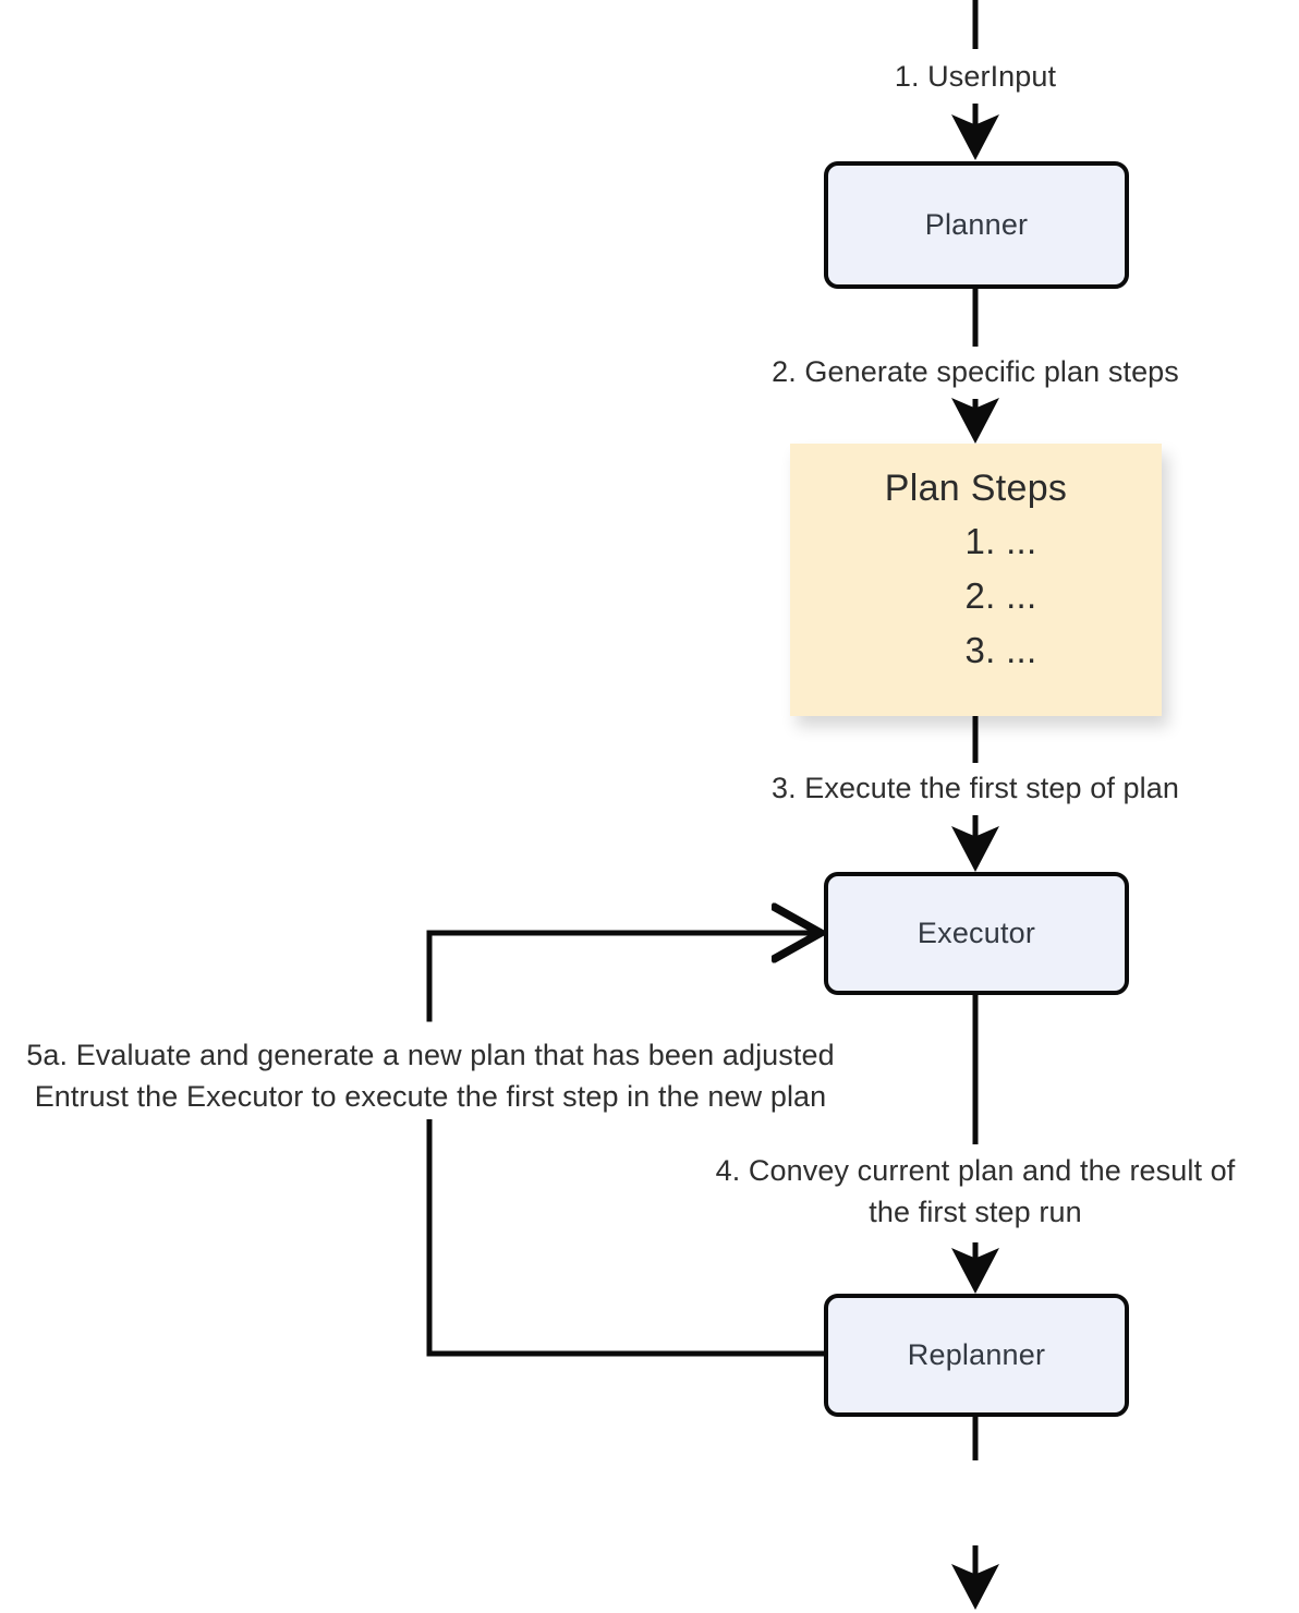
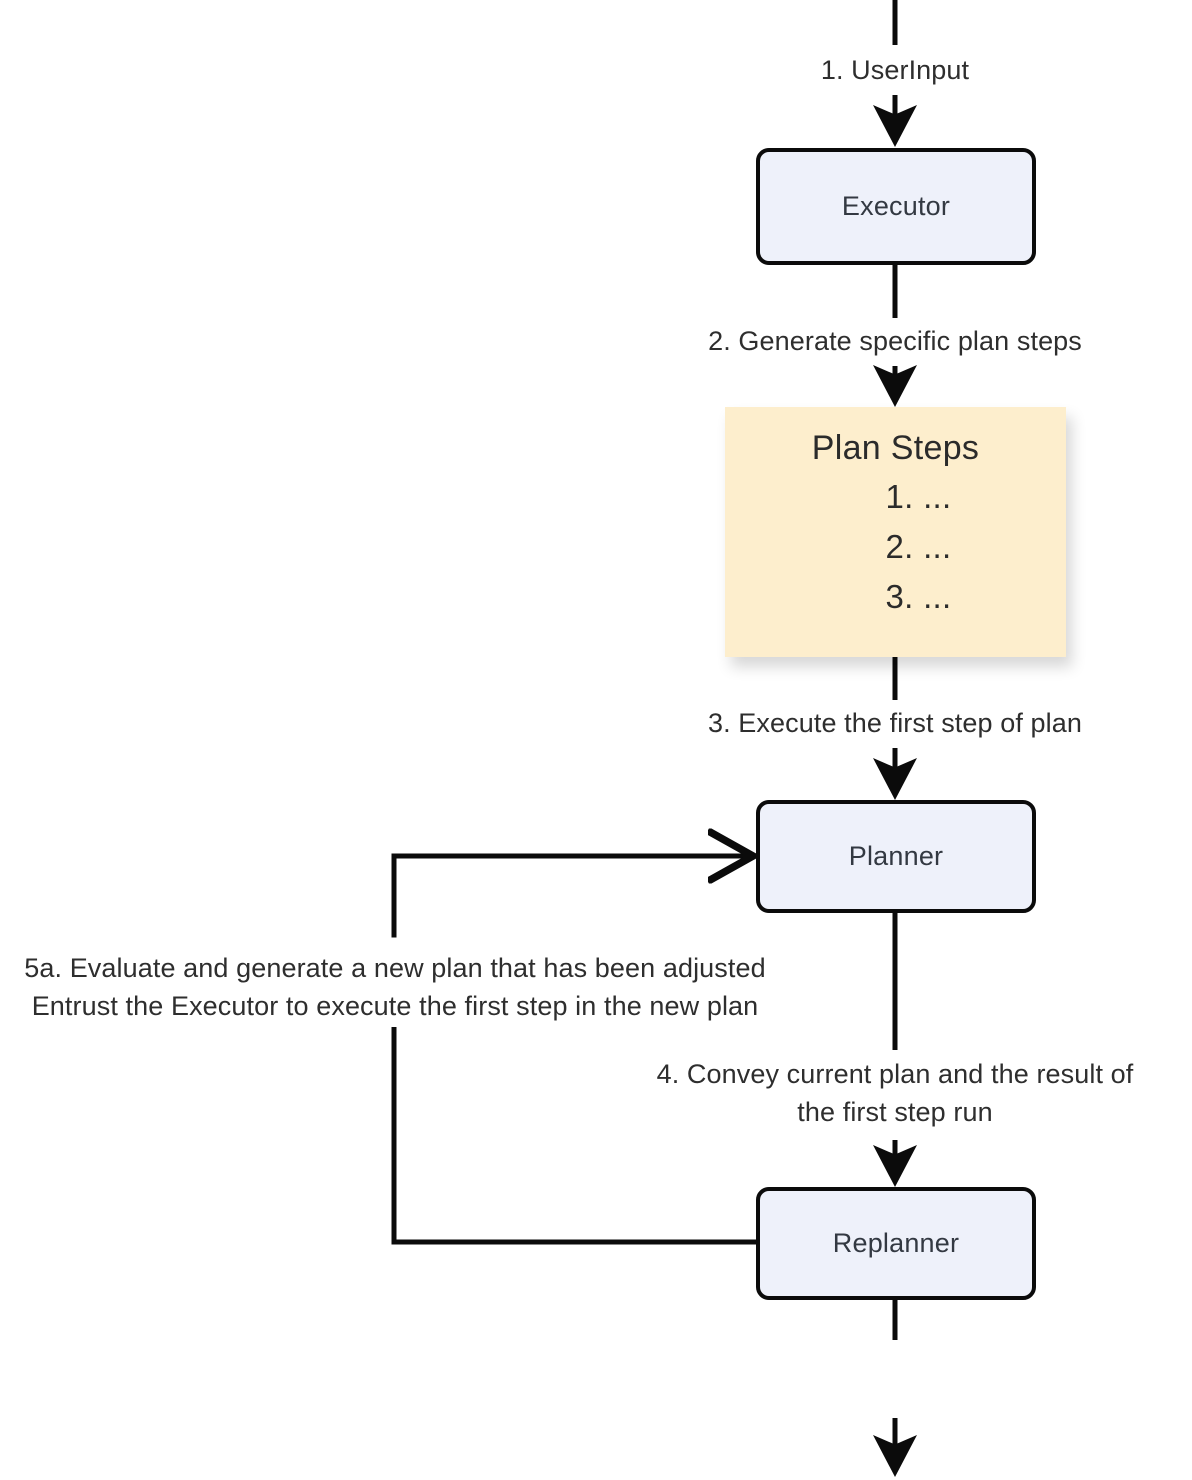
  1. UserInput
- Planner
+ Executor
  2. Generate specific plan steps
  Plan Steps
  1. ...
  2. ...
  3. ...
  3. Execute the first step of plan
- Executor
+ Planner
  5a. Evaluate and generate a new plan that has been adjusted
  Entrust the Executor to execute the first step in the new plan
  4. Convey current plan and the result of
  the first step run
  Replanner
